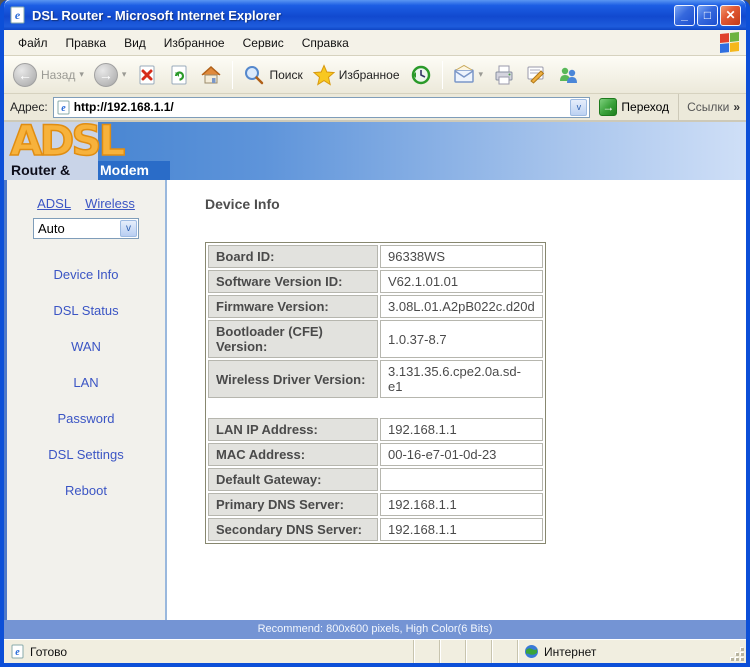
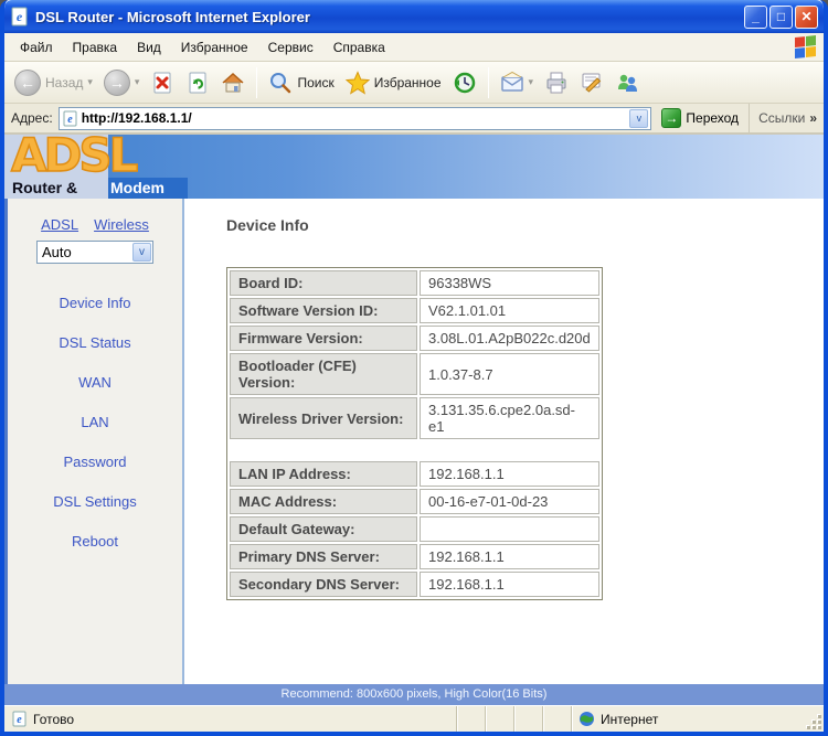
  e
  DSL Router - Microsoft Internet Explorer
  _
  □
  ✕
  Файл
  Правка
  Вид
  Избранное
  Сервис
  Справка
  ←
  Назад
  ▾
  →
  ▾
  Поиск
  Избранное
  ▾
  Адрес:
  e
  http://192.168.1.1/
  v
  →
  Переход
  Ссылки
  »
  ADSL
  Router &
  Modem
  ADSL
  Wireless
  Auto
  v
  Device Info
  DSL Status
  WAN
  LAN
  Password
  DSL Settings
  Reboot
  Device Info
  Board ID:	96338WS
  Software Version ID:	V62.1.01.01
  Firmware Version:	3.08L.01.A2pB022c.d20d
  Bootloader (CFE) Version:	1.0.37-8.7
  Wireless Driver Version:	3.131.35.6.cpe2.0a.sd-e1
  LAN IP Address:	192.168.1.1
  MAC Address:	00-16-e7-01-0d-23
  Default Gateway:
  Primary DNS Server:	192.168.1.1
  Secondary DNS Server:	192.168.1.1
- Recommend: 800x600 pixels, High Color(6 Bits)
+ Recommend: 800x600 pixels, High Color(16 Bits)
  e
  Готово
  Интернет
